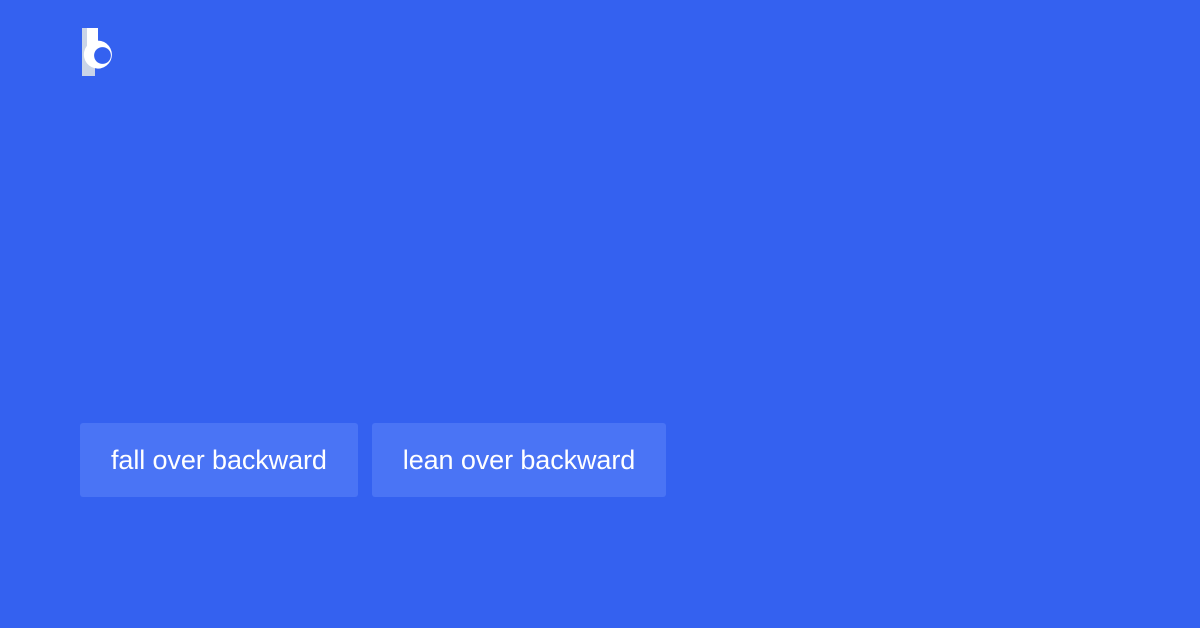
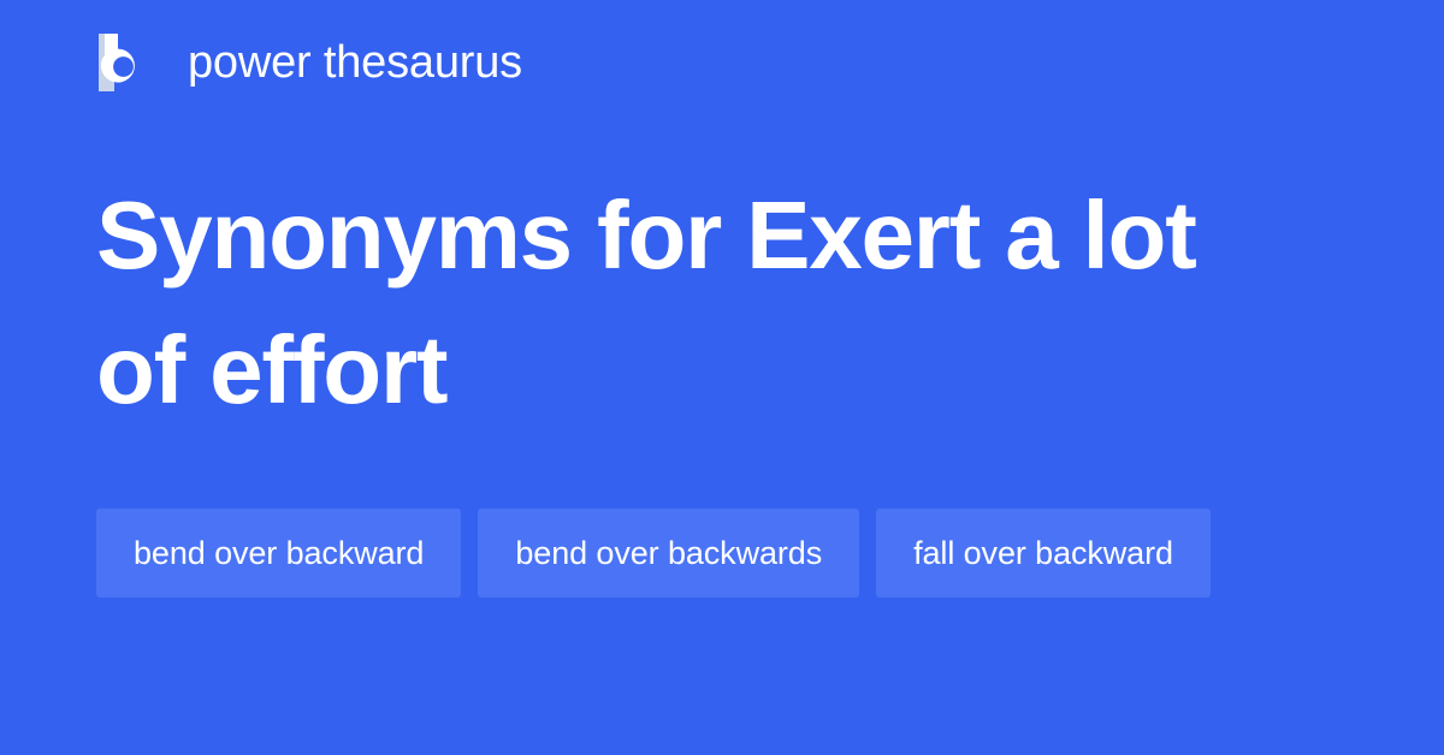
+ power thesaurus
+ Synonyms for Exert a lot of effort
+ bend over backward
+ bend over backwards
  fall over backward
- lean over backward
